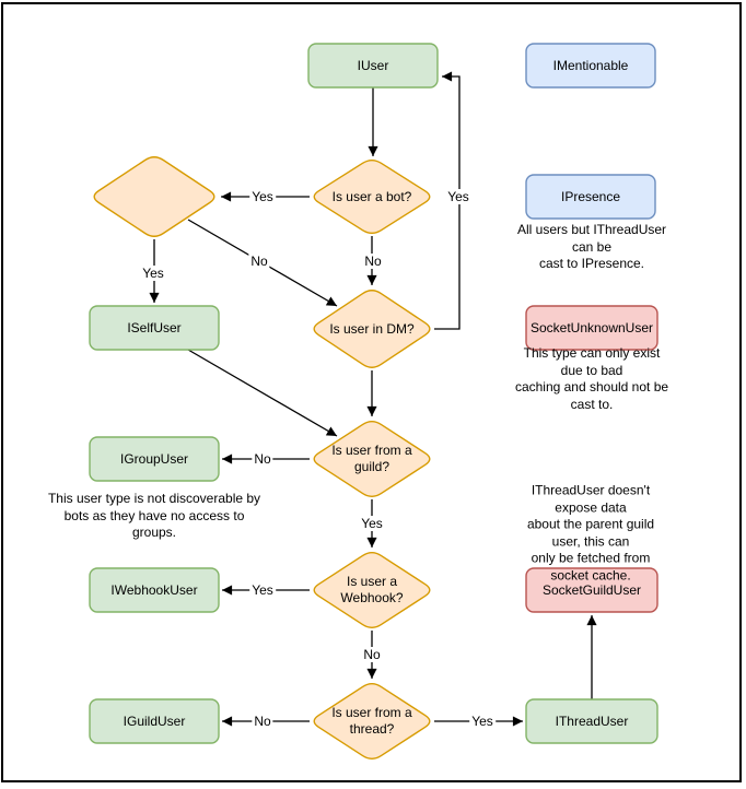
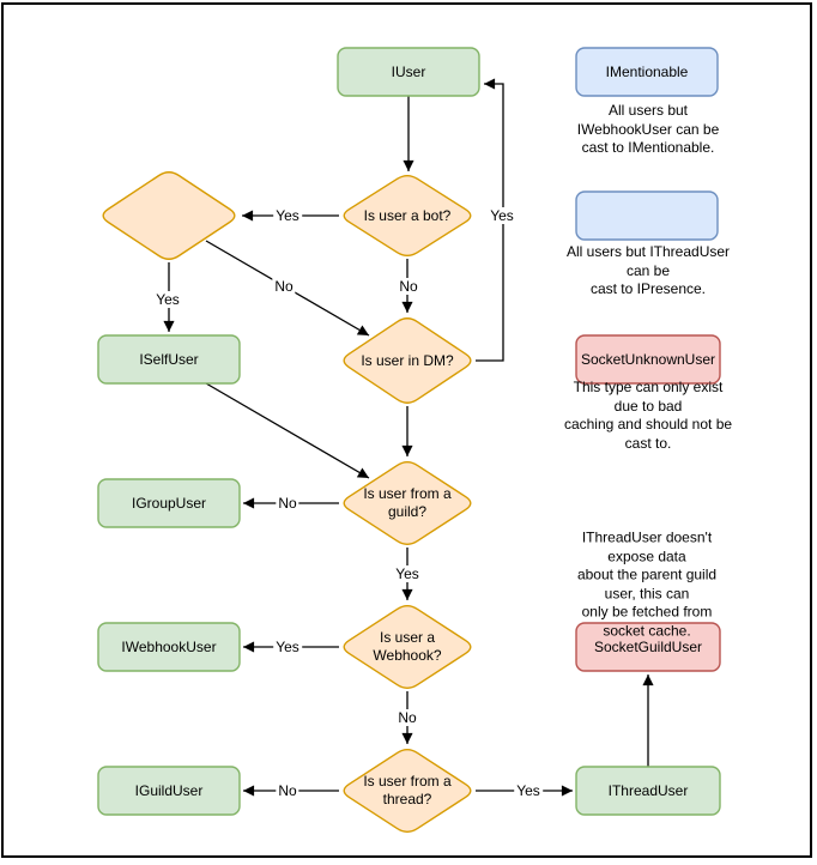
  IUser
  IMentionable
- IPresence
  ISelfUser
  SocketUnknownUser
  IGroupUser
  IWebhookUser
  SocketGuildUser
  IGuildUser
  IThreadUser
  Is user a bot?
  Is user in DM?
  Is user from a
  guild?
  Is user a
  Webhook?
  Is user from a
  thread?
  Yes
  No
  No
  Yes
  Yes
  No
  Yes
  Yes
  No
  No
  Yes
+ All users but IWebhookUser can be
+ cast to IMentionable.
  All users but IThreadUser can be
  cast to IPresence.
  This type can only exist due to bad
  caching and should not be cast to.
- This user type is not discoverable by
- bots as they have no access to
- groups.
  IThreadUser doesn't expose data
  about the parent guild user, this can
  only be fetched from socket cache.
